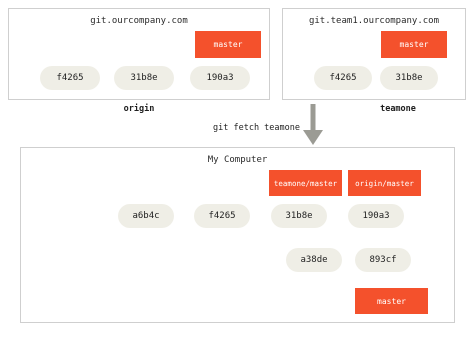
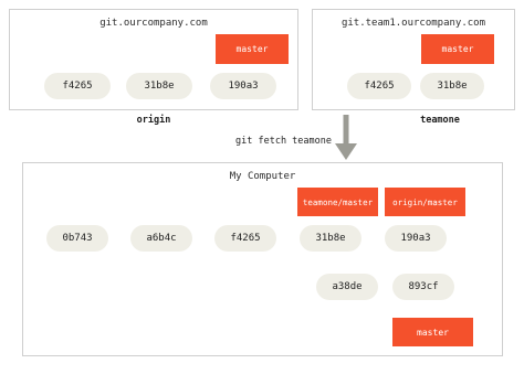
  git.ourcompany.com
  origin
  f4265
  31b8e
  190a3
  master
  git.team1.ourcompany.com
  teamone
  f4265
  31b8e
  master
  git fetch teamone
  My Computer
+ 0b743
  a6b4c
  f4265
  31b8e
  190a3
  a38de
  893cf
  teamone/master
  origin/master
  master
